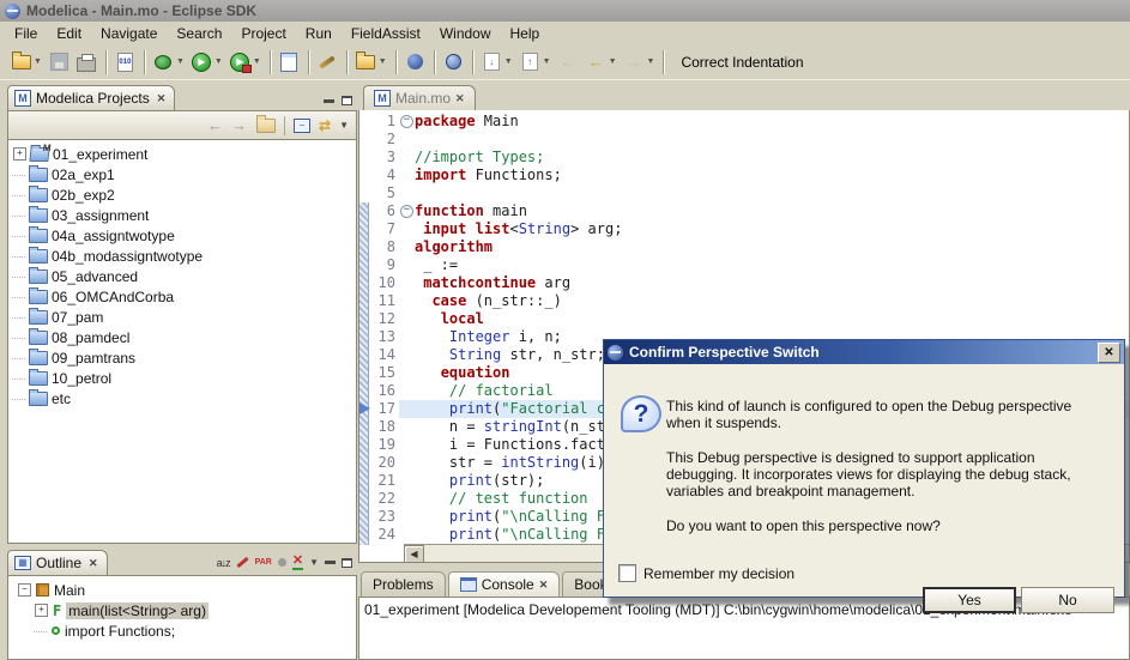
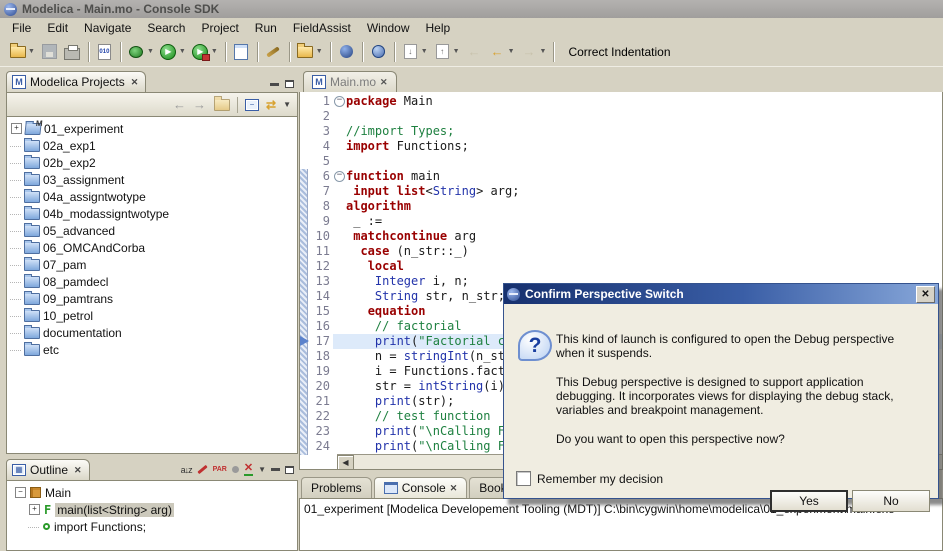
- Modelica - Main.mo - Eclipse SDK
+ Modelica - Main.mo - Console SDK
  File
  Edit
  Navigate
  Search
  Project
  Run
  FieldAssist
  Window
  Help
  ▶
  ▶
  ↓
  ↑
  ←
  Correct Indentation
  M
  Modelica Projects
  ✕
  ←
  →
  −
  ⇄
  ▼
  +
  01_experiment
  02a_exp1
  02b_exp2
  03_assignment
  04a_assigntwotype
  04b_modassigntwotype
  05_advanced
  06_OMCAndCorba
  07_pam
  08_pamdecl
  09_pamtrans
  10_petrol
+ documentation
  etc
  ▦
  Outline
  ✕
  a↓z
  ✕
  ▼
  −
  Main
  +
  F
  main(list<String> arg)
  import Functions;
  M
  Main.mo
  ✕
  1
  −
  package Main
  2
  3
  //import Types;
  4
  import Functions;
  5
  6
  −
  function main
  7
  input list<String> arg;
  8
  algorithm
  9
  _ :=
  10
  matchcontinue arg
  11
  case (n_str::_)
  12
  local
  13
  Integer i, n;
  14
  String str, n_str;
  15
  equation
  16
  // factorial
  17
  print("Factorial c
  18
  n = stringInt(n_st
  19
  i = Functions.fact
  20
  str = intString(i)
  21
  print(str);
  22
  // test function
  23
  print("\nCalling F
  24
  print("\nCalling F
  ◀
  Problems
  Console
  ✕
  01_experiment [Modelica Developement Tooling (MDT)] C:\bin\cygwin\home\modelica\0
  Confirm Perspective Switch
  ✕
  ?
  This kind of launch is configured to open the Debug perspective when it suspends.
  This Debug perspective is designed to support application debugging. It incorporates views for displaying the debug stack, variables and breakpoint management.
  Do you want to open this perspective now?
  Remember my decision
  Yes
  No
